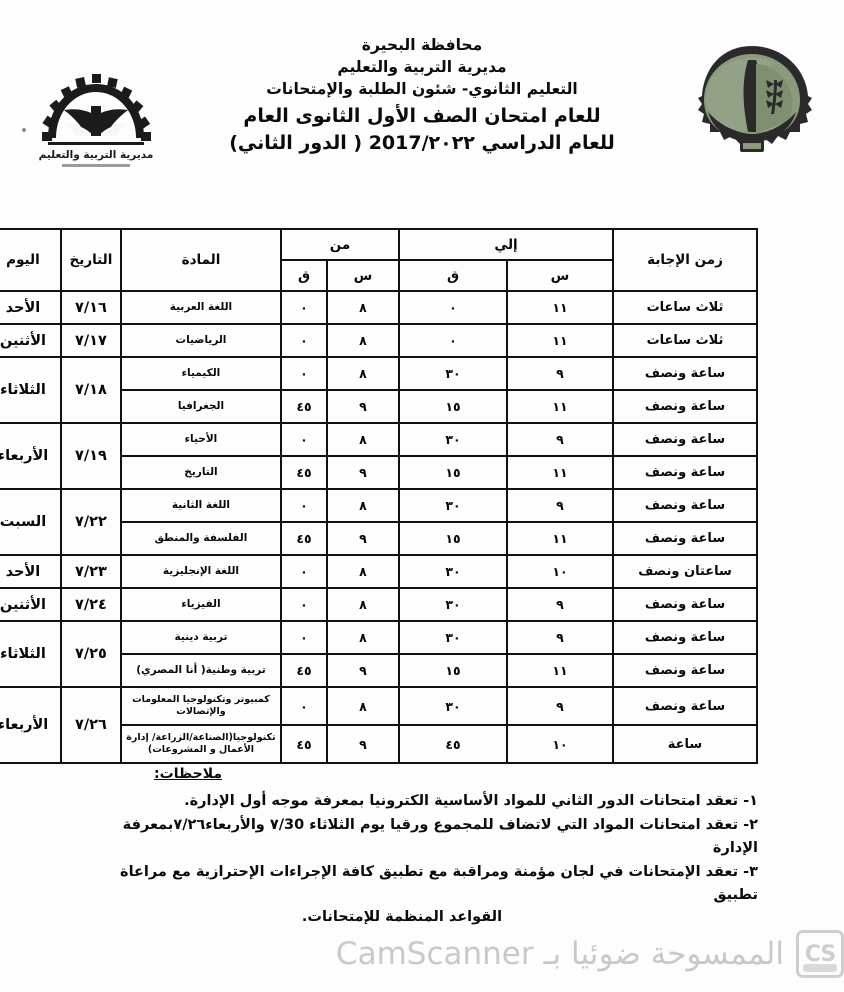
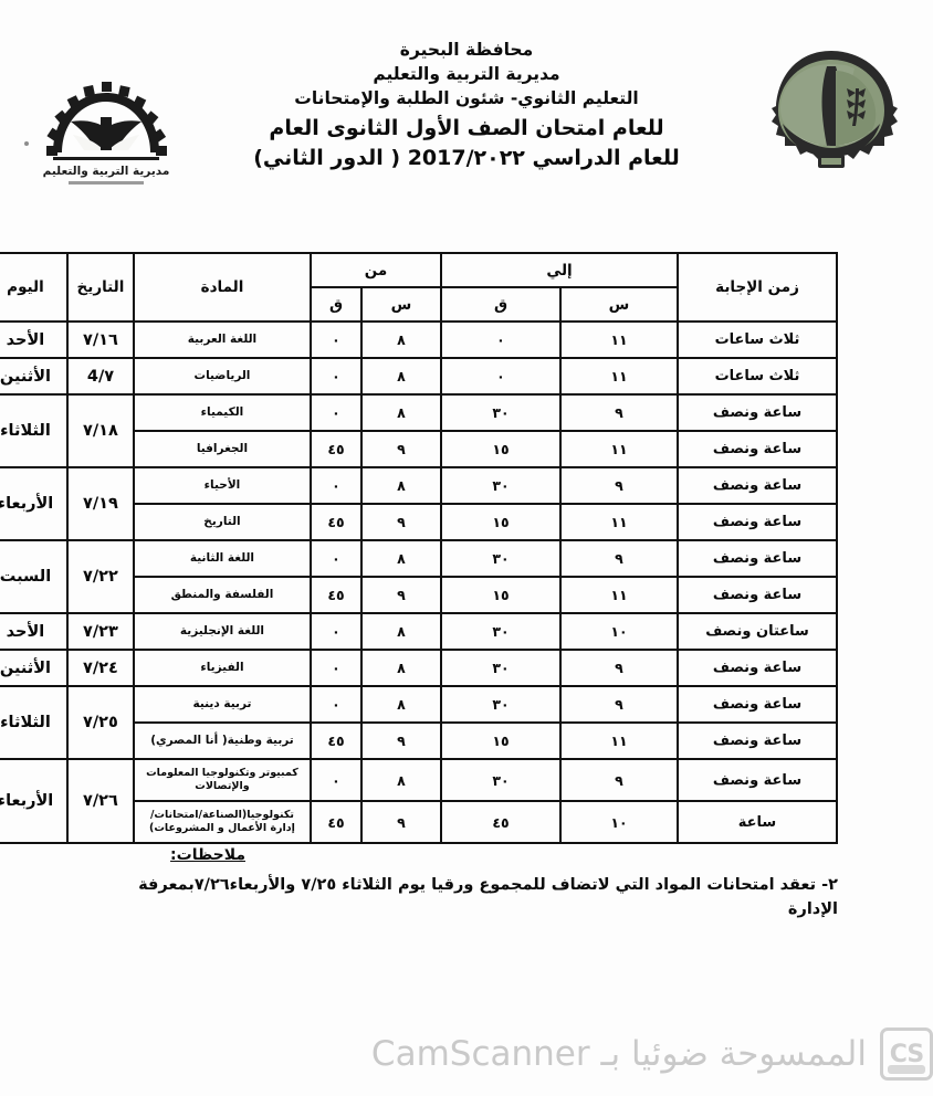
  محافظة البحيرة
  مديرية التربية والتعليم
  التعليم الثانوي- شئون الطلبة والإمتحانات
  للعام امتحان الصف الأول الثانوى العام
  للعام الدراسي 2017/٢٠٢٢ ( الدور الثاني)
  مديرية التربية والتعليم
  زمن الإجابة	إلي	من	المادة	التاريخ	اليوم
  س	ق	س	ق
  ثلاث ساعات	١١	٠	٨	٠	اللغة العربية	٧/١٦	الأحد
- ثلاث ساعات	١١	٠	٨	٠	الرياضيات	٧/١٧	الأثنين
+ ثلاث ساعات	١١	٠	٨	٠	الرياضيات	٧/4	الأثنين
  ساعة ونصف	٩	٣٠	٨	٠	الكيمياء	٧/١٨	الثلاثاء
  ساعة ونصف	١١	١٥	٩	٤٥	الجغرافيا
  ساعة ونصف	٩	٣٠	٨	٠	الأحياء	٧/١٩	الأربعاء
  ساعة ونصف	١١	١٥	٩	٤٥	التاريخ
  ساعة ونصف	٩	٣٠	٨	٠	اللغة الثانية	٧/٢٢	السبت
  ساعة ونصف	١١	١٥	٩	٤٥	الفلسفة والمنطق
  ساعتان ونصف	١٠	٣٠	٨	٠	اللغة الإنجليزية	٧/٢٣	الأحد
  ساعة ونصف	٩	٣٠	٨	٠	الفيزياء	٧/٢٤	الأثنين
  ساعة ونصف	٩	٣٠	٨	٠	تربية دينية	٧/٢٥	الثلاثاء
  ساعة ونصف	١١	١٥	٩	٤٥	تربية وطنية( أنا المصري)
  ساعة ونصف	٩	٣٠	٨	٠	كمبيوتر وتكنولوجيا المعلومات والإتصالات	٧/٢٦	الأربعاء
- ساعة	١٠	٤٥	٩	٤٥	تكنولوجيا(الصناعة/الزراعة/ إدارة الأعمال و المشروعات)
+ ساعة	١٠	٤٥	٩	٤٥	تكنولوجيا(الصناعة/امتحانات/ إدارة الأعمال و المشروعات)
  ملاحظات:
- ١- تعقد امتحانات الدور الثاني للمواد الأساسية الكترونيا بمعرفة موجه أول الإدارة.
- ٢- تعقد امتحانات المواد التي لاتضاف للمجموع ورقيا يوم الثلاثاء ٧/30 والأربعاء٧/٢٦بمعرفة الإدارة
+ ٢- تعقد امتحانات المواد التي لاتضاف للمجموع ورقيا يوم الثلاثاء ٧/٢٥ والأربعاء٧/٢٦بمعرفة الإدارة
- ٣- تعقد الإمتحانات في لجان مؤمنة ومراقبة مع تطبيق كافة الإجراءات الإحترازية مع مراعاة تطبيق
- القواعد المنظمة للإمتحانات.
  الممسوحة ضوئيا بـ CamScanner
  CS
